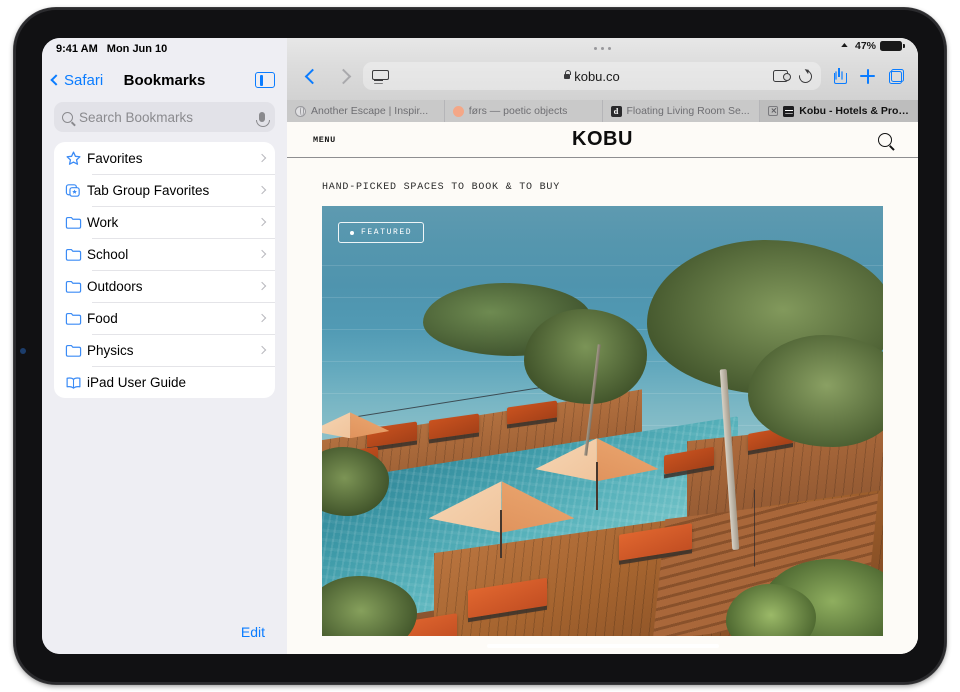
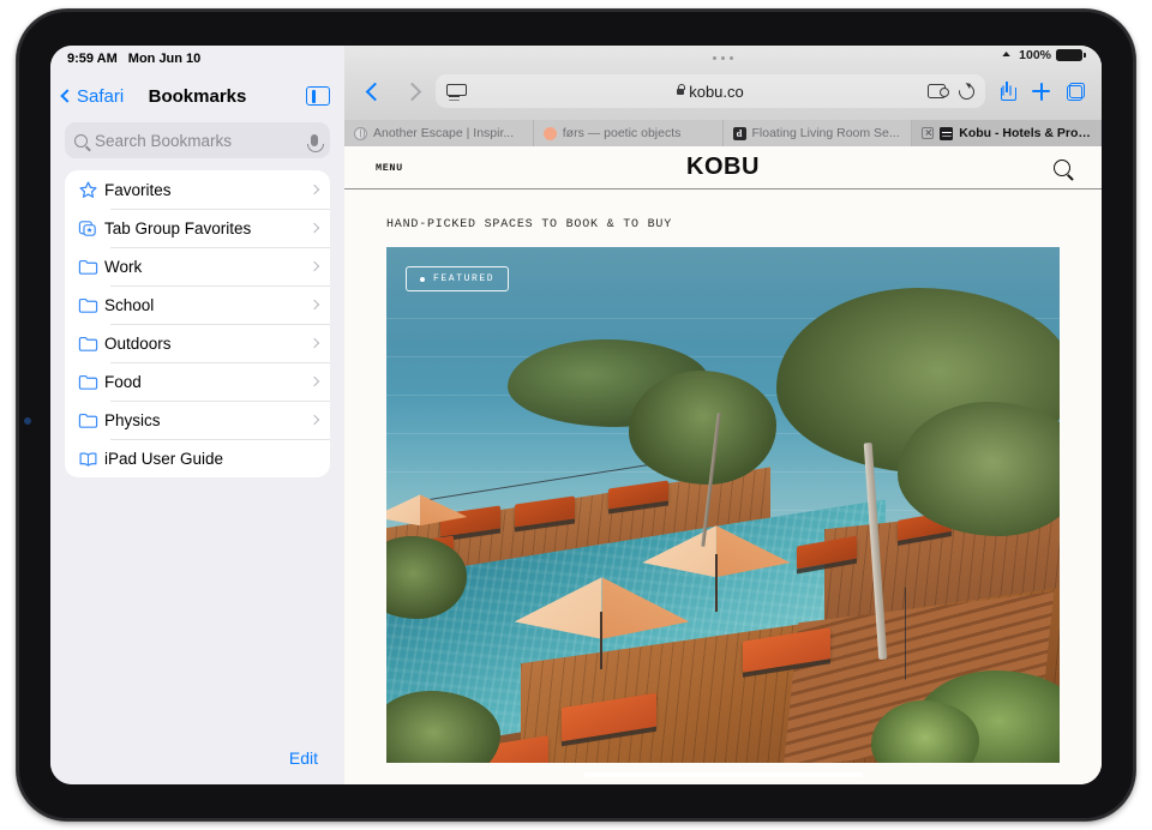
- 9:41 AM
+ 9:59 AM
  Mon Jun 10
  Safari
  Bookmarks
  Search Bookmarks
  Favorites
  Tab Group Favorites
  Work
  School
  Outdoors
  Food
  Physics
  iPad User Guide
  Edit
- 47%
+ 100%
  kobu.co
  Another Escape | Inspir...
  førs — poetic objects
  d
  Floating Living Room Se...
  Kobu - Hotels & Prope
  MENU
  KOBU
  HAND-PICKED SPACES TO BOOK & TO BUY
  FEATURED
